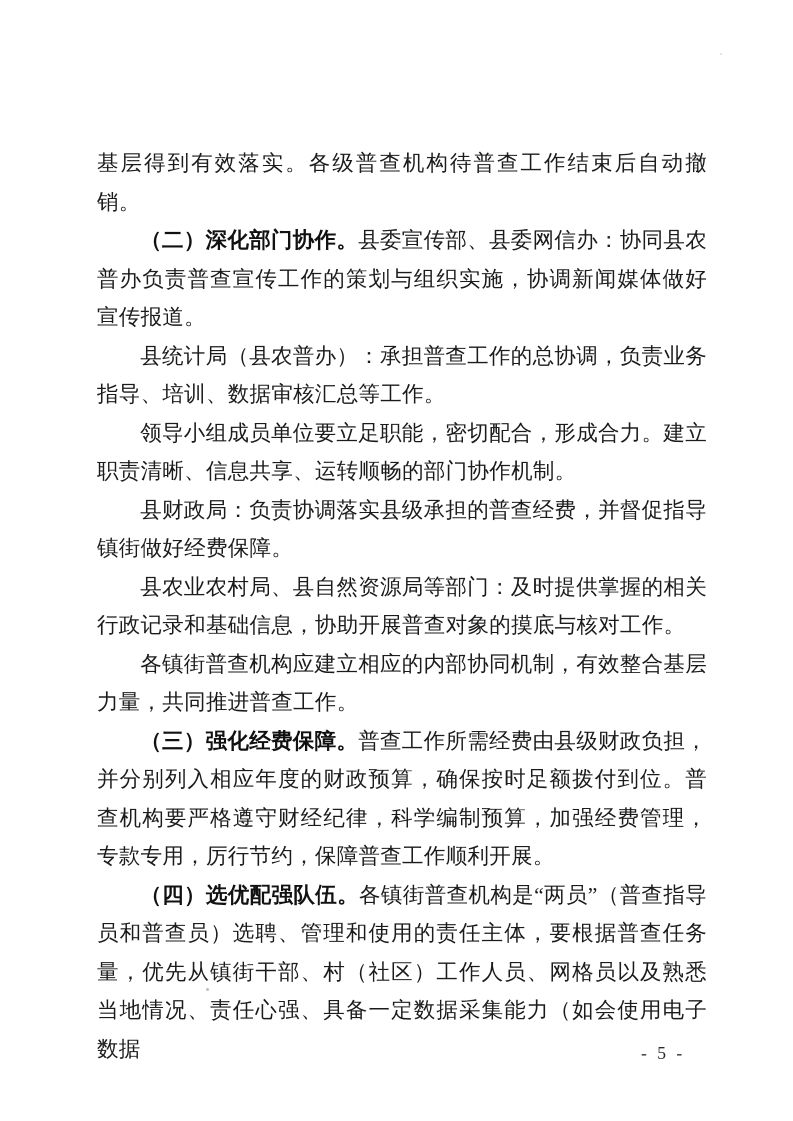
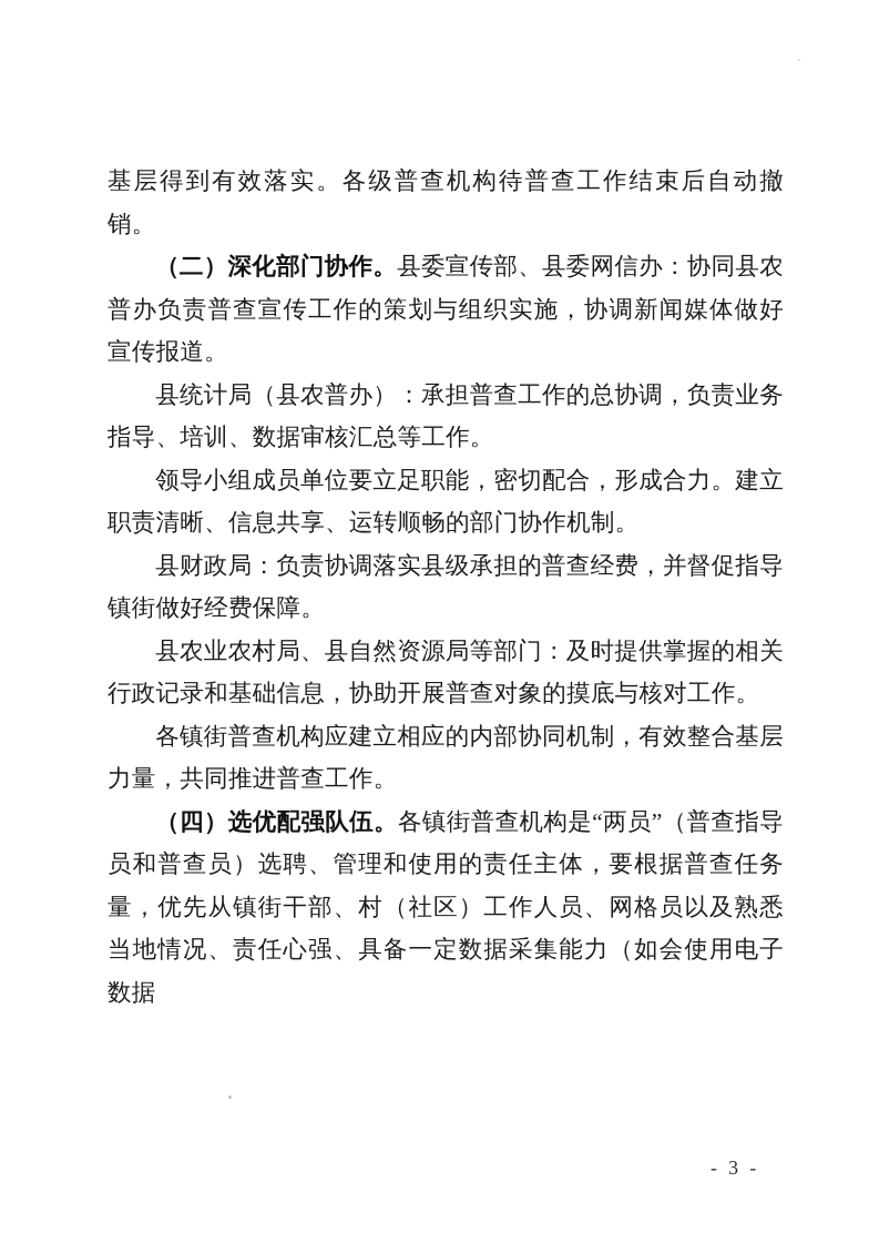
  基层得到有效落实。各级普查机构待普查工作结束后自动撤销。
  （二）深化部门协作。县委宣传部、县委网信办：协同县农普办负责普查宣传工作的策划与组织实施，协调新闻媒体做好宣传报道。
  县统计局（县农普办）：承担普查工作的总协调，负责业务指导、培训、数据审核汇总等工作。
  领导小组成员单位要立足职能，密切配合，形成合力。建立职责清晰、信息共享、运转顺畅的部门协作机制。
  县财政局：负责协调落实县级承担的普查经费，并督促指导镇街做好经费保障。
  县农业农村局、县自然资源局等部门：及时提供掌握的相关行政记录和基础信息，协助开展普查对象的摸底与核对工作。
  各镇街普查机构应建立相应的内部协同机制，有效整合基层力量，共同推进普查工作。
- （三）强化经费保障。普查工作所需经费由县级财政负担，并分别列入相应年度的财政预算，确保按时足额拨付到位。普查机构要严格遵守财经纪律，科学编制预算，加强经费管理，专款专用，厉行节约，保障普查工作顺利开展。
  （四）选优配强队伍。各镇街普查机构是“两员”（普查指导员和普查员）选聘、管理和使用的责任主体，要根据普查任务量，优先从镇街干部、村（社区）工作人员、网格员以及熟悉当地情况、责任心强、具备一定数据采集能力（如会使用电子数据
- - 5 -
+ - 3 -
